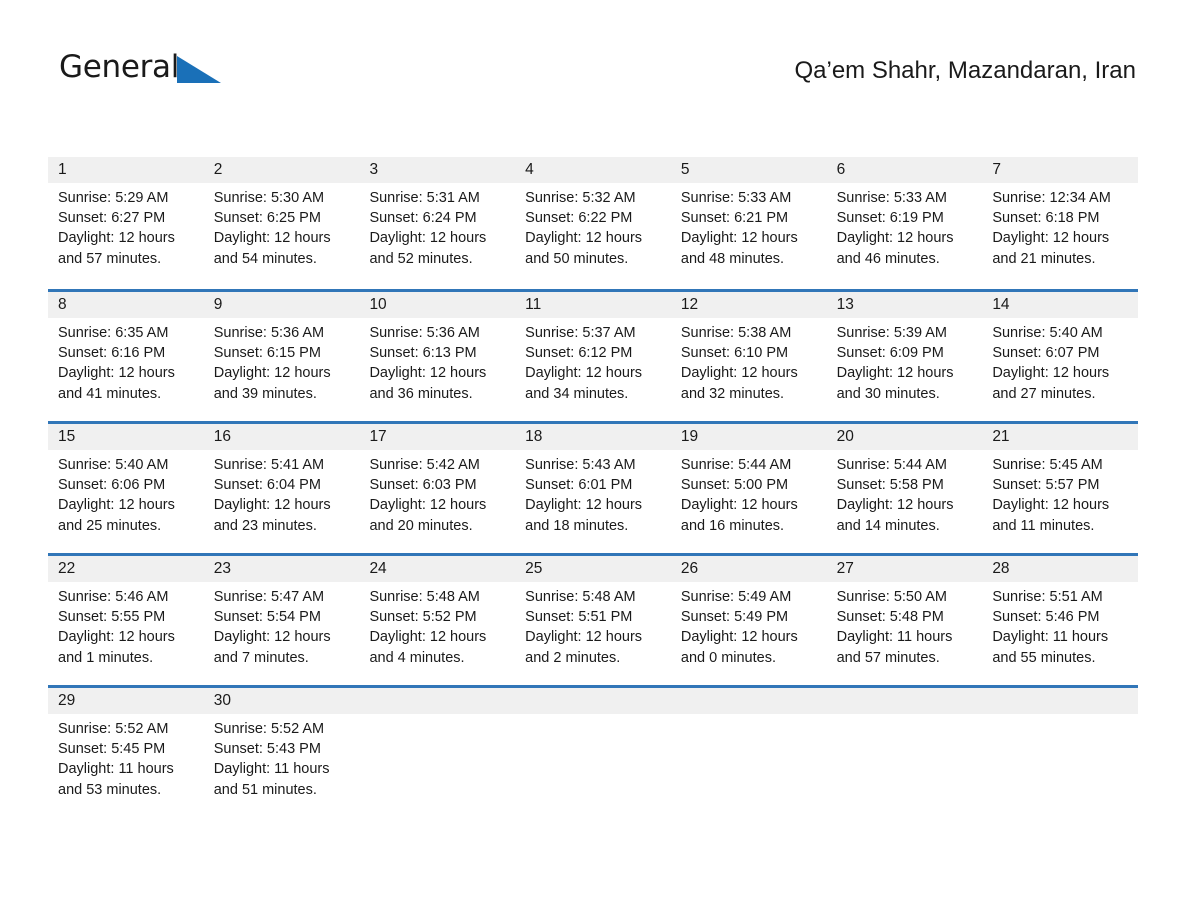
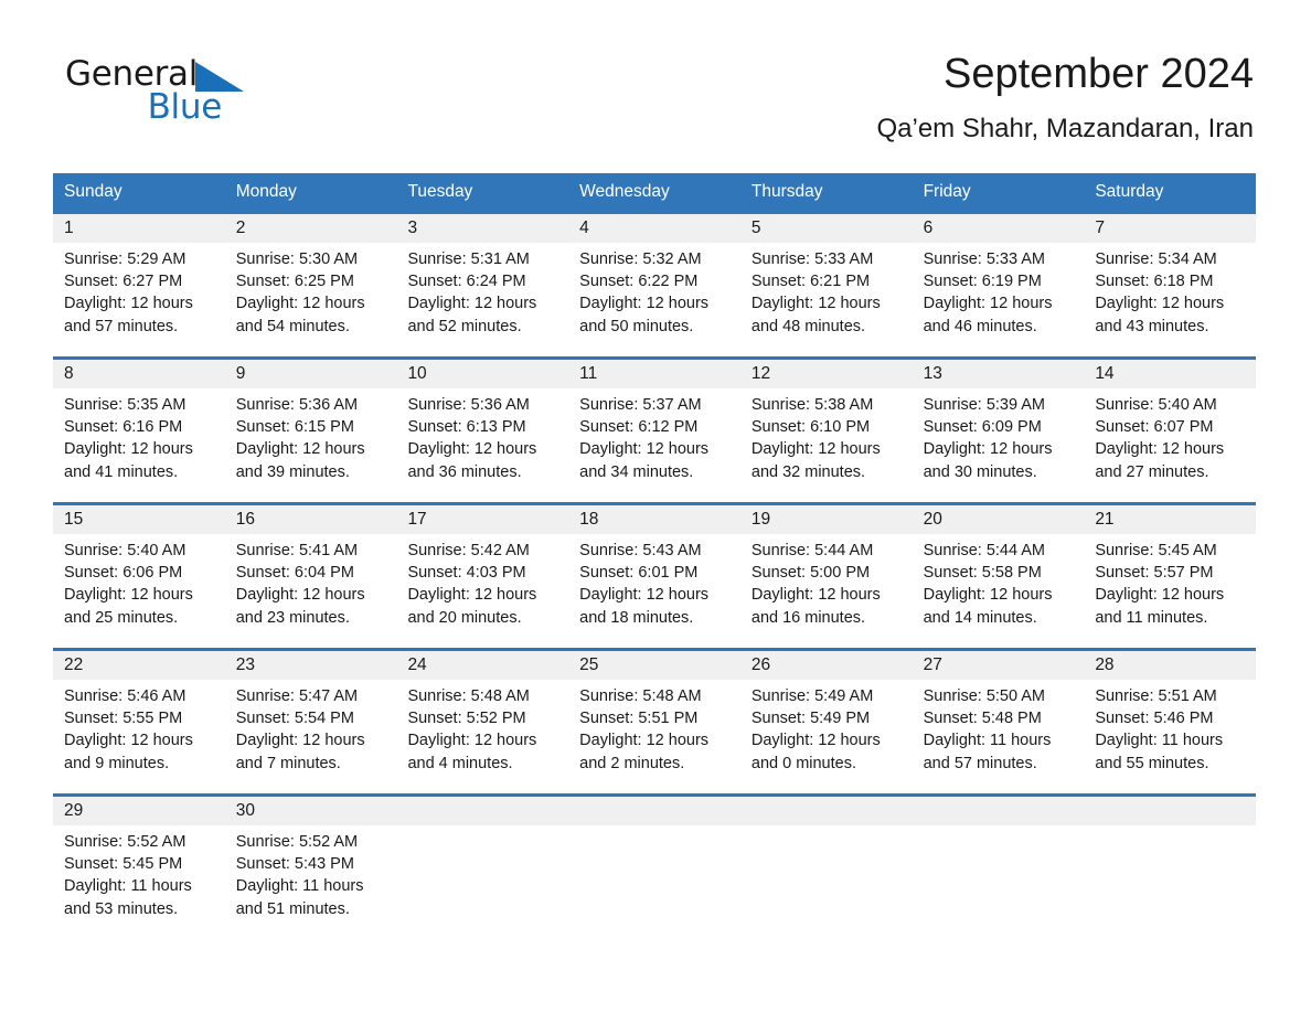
  General
+ Blue
+ September 2024
  Qa’em Shahr, Mazandaran, Iran
+ Sunday
+ Monday
+ Tuesday
+ Wednesday
+ Thursday
+ Friday
+ Saturday
  1
  Sunrise: 5:29 AM
  Sunset: 6:27 PM
  Daylight: 12 hours
  and 57 minutes.
  2
  Sunrise: 5:30 AM
  Sunset: 6:25 PM
  Daylight: 12 hours
  and 54 minutes.
  3
  Sunrise: 5:31 AM
  Sunset: 6:24 PM
  Daylight: 12 hours
  and 52 minutes.
  4
  Sunrise: 5:32 AM
  Sunset: 6:22 PM
  Daylight: 12 hours
  and 50 minutes.
  5
  Sunrise: 5:33 AM
  Sunset: 6:21 PM
  Daylight: 12 hours
  and 48 minutes.
  6
  Sunrise: 5:33 AM
  Sunset: 6:19 PM
  Daylight: 12 hours
  and 46 minutes.
  7
- Sunrise: 12:34 AM
+ Sunrise: 5:34 AM
  Sunset: 6:18 PM
  Daylight: 12 hours
- and 21 minutes.
+ and 43 minutes.
  8
- Sunrise: 6:35 AM
+ Sunrise: 5:35 AM
  Sunset: 6:16 PM
  Daylight: 12 hours
  and 41 minutes.
  9
  Sunrise: 5:36 AM
  Sunset: 6:15 PM
  Daylight: 12 hours
  and 39 minutes.
  10
  Sunrise: 5:36 AM
  Sunset: 6:13 PM
  Daylight: 12 hours
  and 36 minutes.
  11
  Sunrise: 5:37 AM
  Sunset: 6:12 PM
  Daylight: 12 hours
  and 34 minutes.
  12
  Sunrise: 5:38 AM
  Sunset: 6:10 PM
  Daylight: 12 hours
  and 32 minutes.
  13
  Sunrise: 5:39 AM
  Sunset: 6:09 PM
  Daylight: 12 hours
  and 30 minutes.
  14
  Sunrise: 5:40 AM
  Sunset: 6:07 PM
  Daylight: 12 hours
  and 27 minutes.
  15
  Sunrise: 5:40 AM
  Sunset: 6:06 PM
  Daylight: 12 hours
  and 25 minutes.
  16
  Sunrise: 5:41 AM
  Sunset: 6:04 PM
  Daylight: 12 hours
  and 23 minutes.
  17
  Sunrise: 5:42 AM
- Sunset: 6:03 PM
+ Sunset: 4:03 PM
  Daylight: 12 hours
  and 20 minutes.
  18
  Sunrise: 5:43 AM
  Sunset: 6:01 PM
  Daylight: 12 hours
  and 18 minutes.
  19
  Sunrise: 5:44 AM
  Sunset: 5:00 PM
  Daylight: 12 hours
  and 16 minutes.
  20
  Sunrise: 5:44 AM
  Sunset: 5:58 PM
  Daylight: 12 hours
  and 14 minutes.
  21
  Sunrise: 5:45 AM
  Sunset: 5:57 PM
  Daylight: 12 hours
  and 11 minutes.
  22
  Sunrise: 5:46 AM
  Sunset: 5:55 PM
  Daylight: 12 hours
- and 1 minutes.
+ and 9 minutes.
  23
  Sunrise: 5:47 AM
  Sunset: 5:54 PM
  Daylight: 12 hours
  and 7 minutes.
  24
  Sunrise: 5:48 AM
  Sunset: 5:52 PM
  Daylight: 12 hours
  and 4 minutes.
  25
  Sunrise: 5:48 AM
  Sunset: 5:51 PM
  Daylight: 12 hours
  and 2 minutes.
  26
  Sunrise: 5:49 AM
  Sunset: 5:49 PM
  Daylight: 12 hours
  and 0 minutes.
  27
  Sunrise: 5:50 AM
  Sunset: 5:48 PM
  Daylight: 11 hours
  and 57 minutes.
  28
  Sunrise: 5:51 AM
  Sunset: 5:46 PM
  Daylight: 11 hours
  and 55 minutes.
  29
  Sunrise: 5:52 AM
  Sunset: 5:45 PM
  Daylight: 11 hours
  and 53 minutes.
  30
  Sunrise: 5:52 AM
  Sunset: 5:43 PM
  Daylight: 11 hours
  and 51 minutes.
